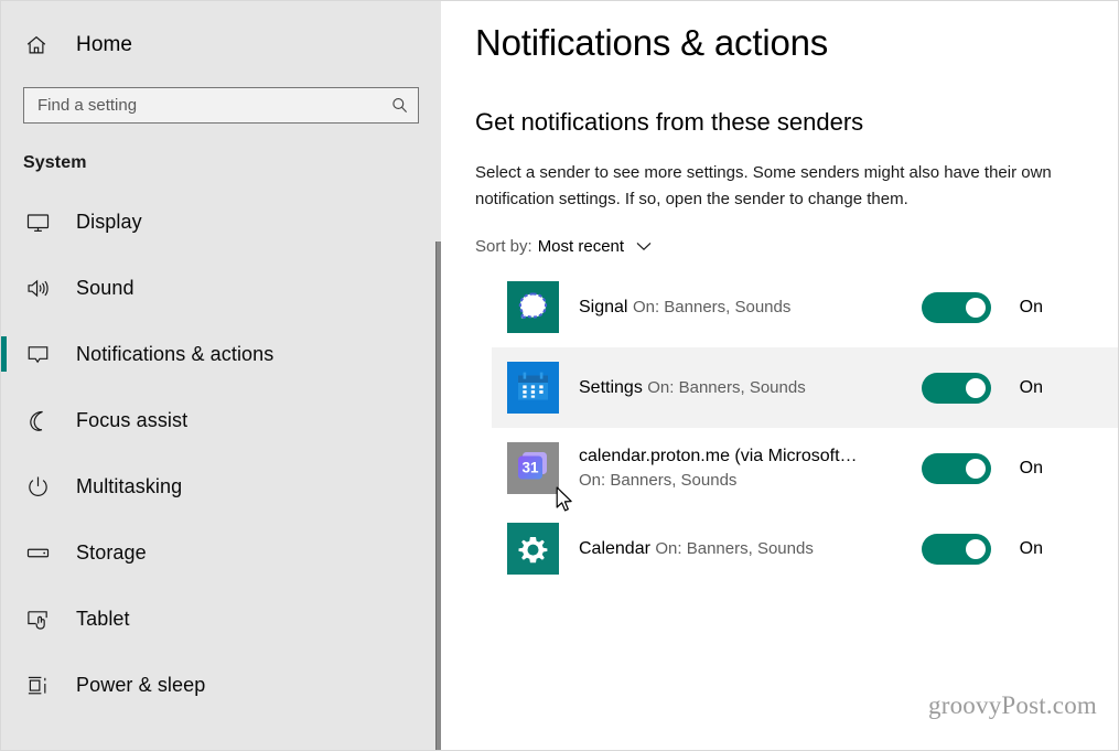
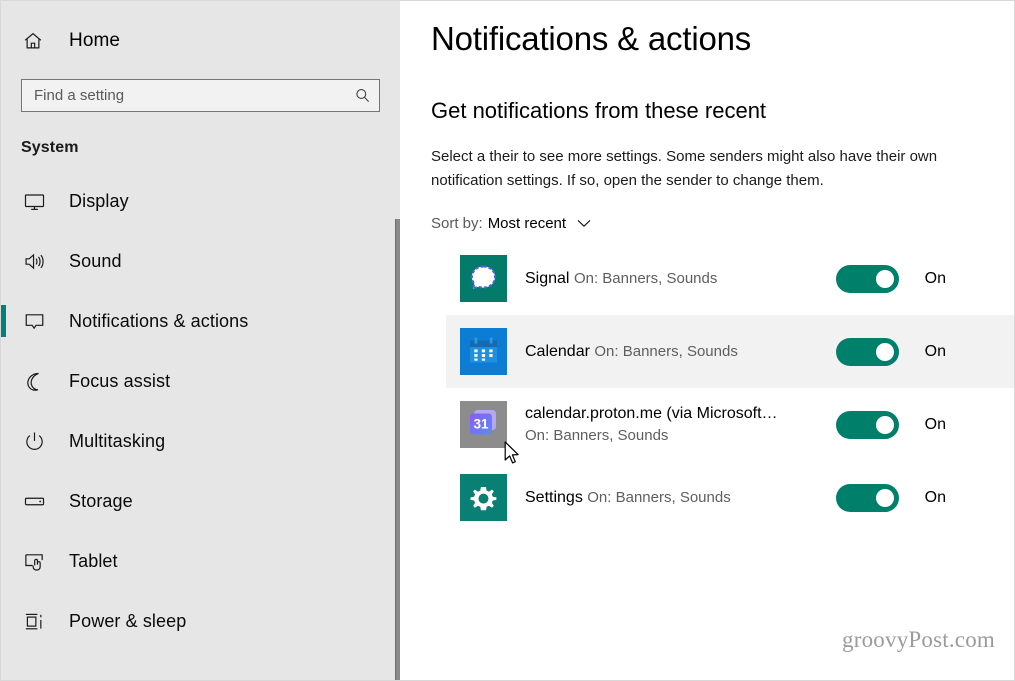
  Home
  Find a setting
  System
  Display
  Sound
  Notifications & actions
  Focus assist
  Multitasking
  Storage
  Tablet
  Power & sleep
  Notifications & actions
- Get notifications from these senders
+ Get notifications from these recent
- Select a sender to see more settings. Some senders might also have their own notification settings. If so, open the sender to change them.
+ Select a their to see more settings. Some senders might also have their own notification settings. If so, open the sender to change them.
  Sort by:
  Most recent
  Signal On: Banners, Sounds
  On
- Settings On: Banners, Sounds
+ Calendar On: Banners, Sounds
  On
  31
  calendar.proton.me (via Microsoft… On: Banners, Sounds
  On
- Calendar On: Banners, Sounds
+ Settings On: Banners, Sounds
  On
  groovyPost.com
